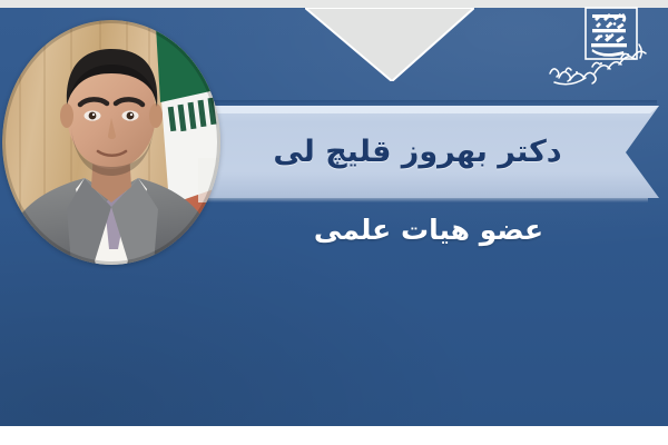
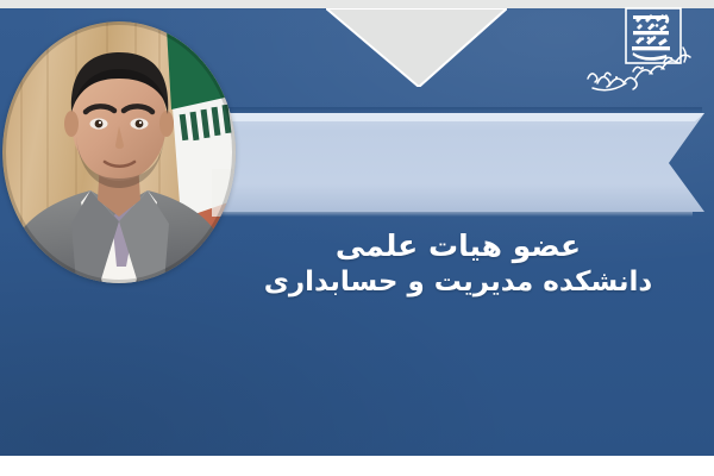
- دکتر بهروز قلیچ لی
  عضو هیات علمی
+ دانشکده مدیریت و حسابداری
